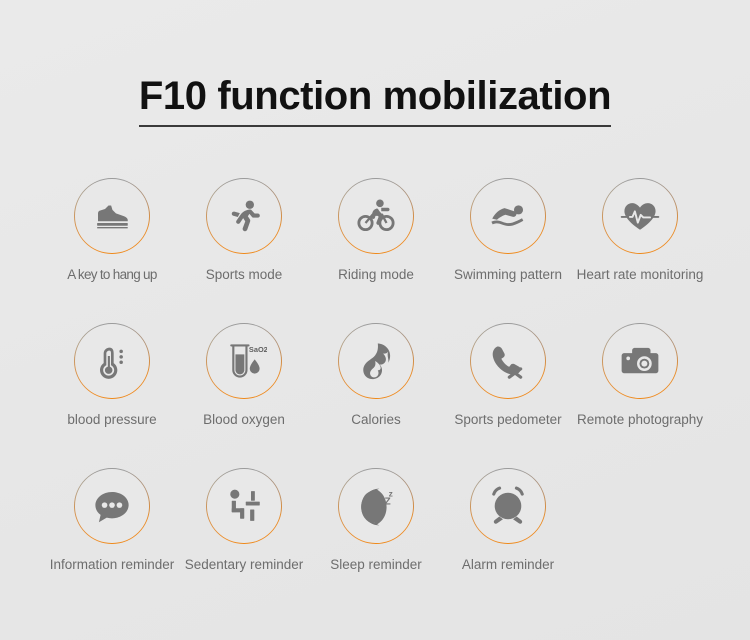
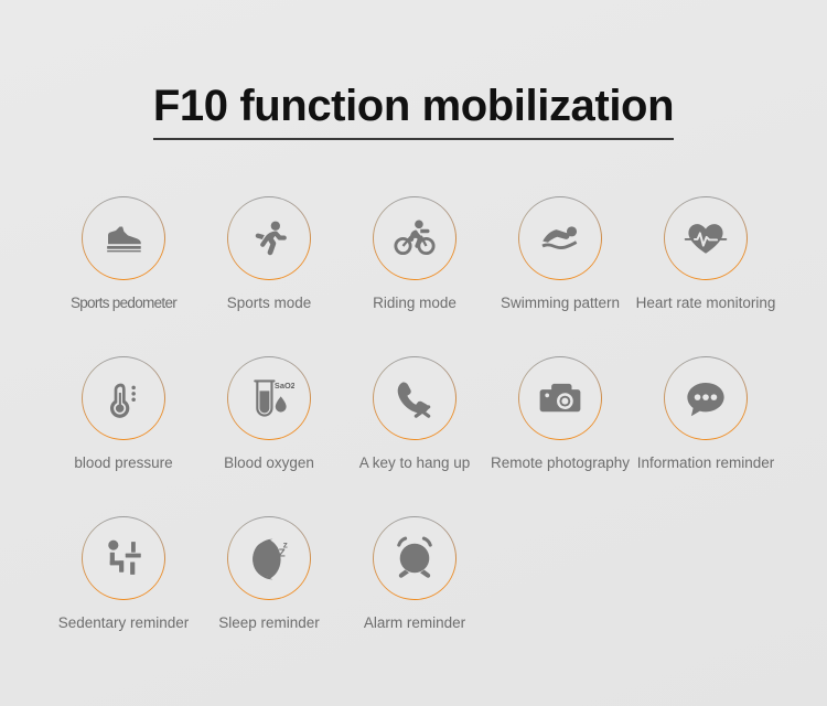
  F10 function mobilization
- A key to hang up
+ Sports pedometer
  Sports mode
  Riding mode
  Swimming pattern
  Heart rate monitoring
  blood pressure
  SaO2
  Blood oxygen
- Calories
- Sports pedometer
+ A key to hang up
  Remote photography
  Information reminder
  Sedentary reminder
  z
  Z
  z
  Sleep reminder
  Alarm reminder
